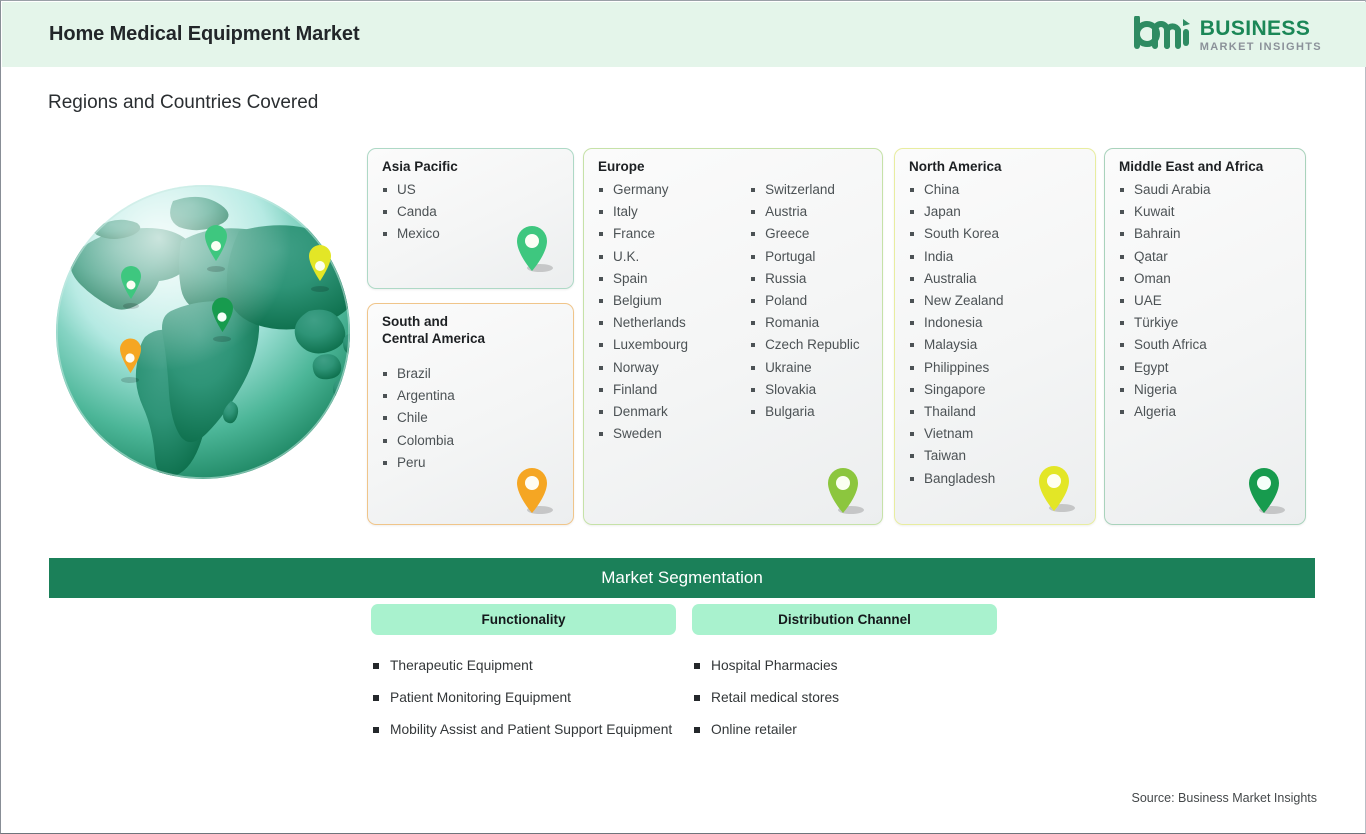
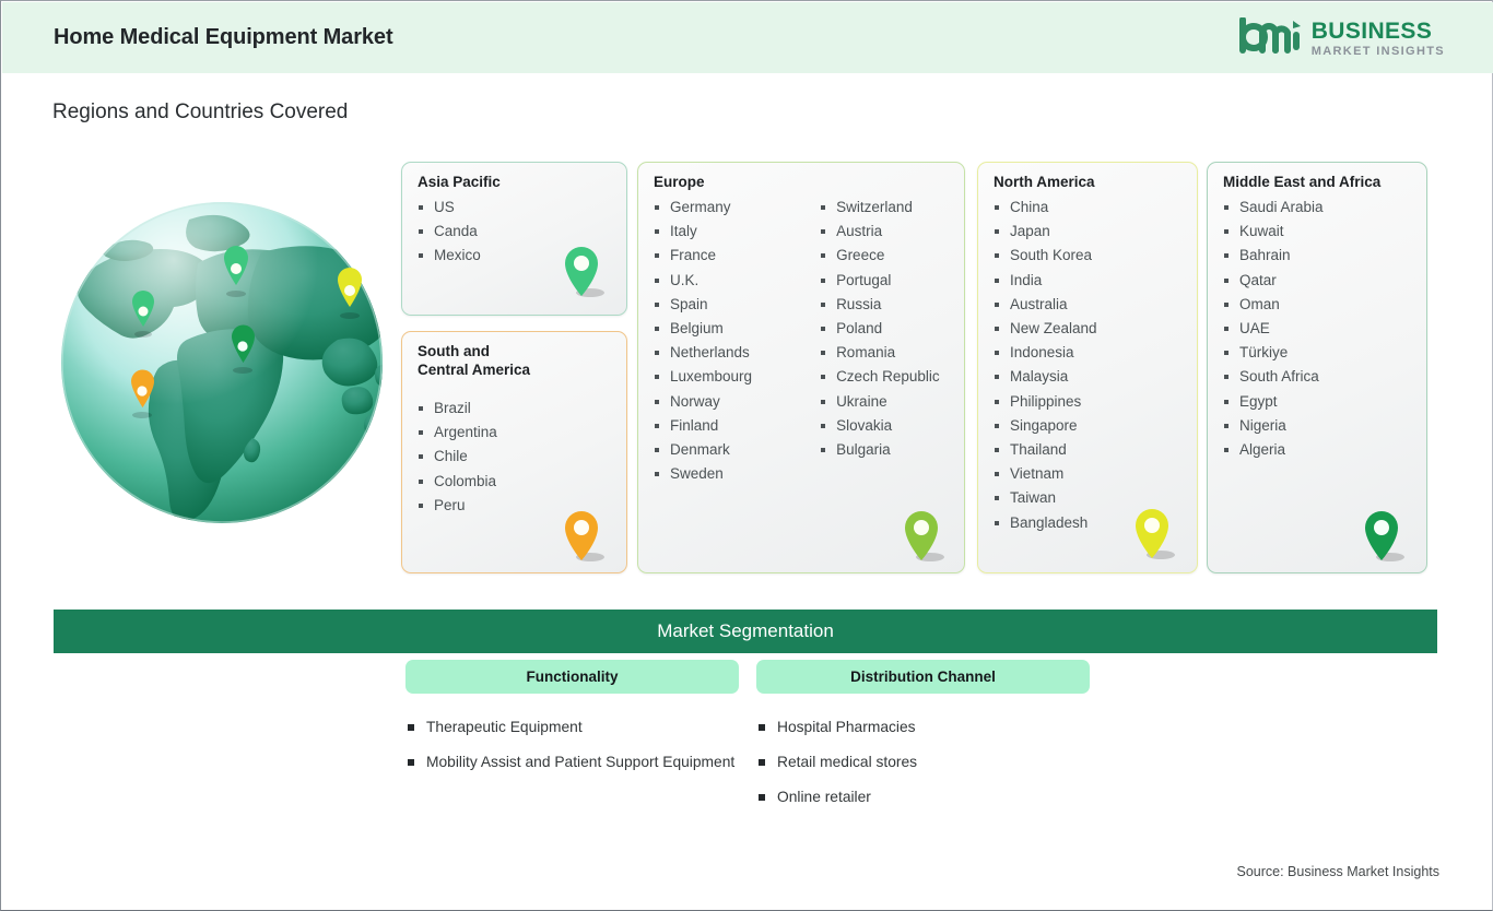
  Home Medical Equipment Market
  BUSINESS
  MARKET INSIGHTS
  Regions and Countries Covered
  Asia Pacific
  US
  Canda
  Mexico
  South and
  Central America
  Brazil
  Argentina
  Chile
  Colombia
  Peru
  Europe
  Germany
  Italy
  France
  U.K.
  Spain
  Belgium
  Netherlands
  Luxembourg
  Norway
  Finland
  Denmark
  Sweden
  Switzerland
  Austria
  Greece
  Portugal
  Russia
  Poland
  Romania
  Czech Republic
  Ukraine
  Slovakia
  Bulgaria
  North America
  China
  Japan
  South Korea
  India
  Australia
  New Zealand
  Indonesia
  Malaysia
  Philippines
  Singapore
  Thailand
  Vietnam
  Taiwan
  Bangladesh
  Middle East and Africa
  Saudi Arabia
  Kuwait
  Bahrain
  Qatar
  Oman
  UAE
  Türkiye
  South Africa
  Egypt
  Nigeria
  Algeria
  Market Segmentation
  Functionality
  Distribution Channel
  Therapeutic Equipment
- Patient Monitoring Equipment
  Mobility Assist and Patient Support Equipment
  Hospital Pharmacies
  Retail medical stores
  Online retailer
  Source: Business Market Insights
